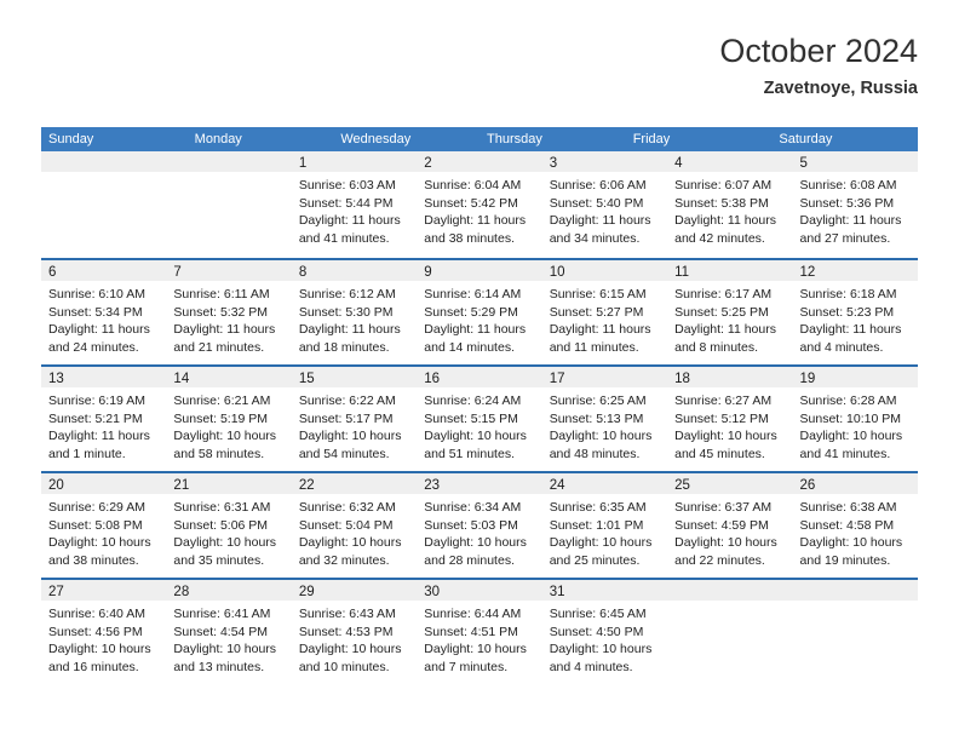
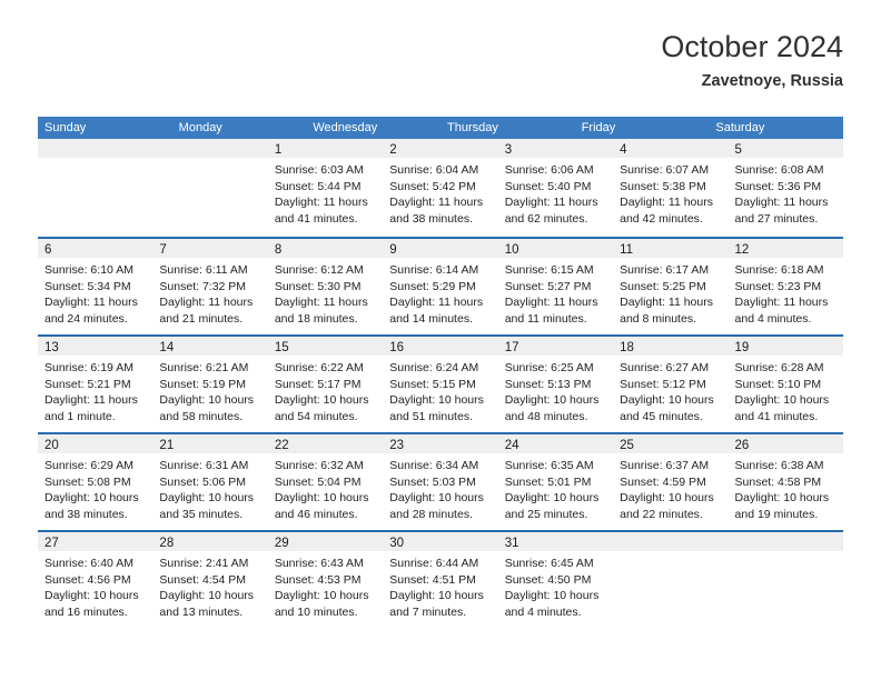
  October 2024
  Zavetnoye, Russia
  Sunday
  Monday
  Wednesday
  Thursday
  Friday
  Saturday
  1
  Sunrise: 6:03 AM
  Sunset: 5:44 PM
  Daylight: 11 hours
  and 41 minutes.
  2
  Sunrise: 6:04 AM
  Sunset: 5:42 PM
  Daylight: 11 hours
  and 38 minutes.
  3
  Sunrise: 6:06 AM
  Sunset: 5:40 PM
  Daylight: 11 hours
- and 34 minutes.
+ and 62 minutes.
  4
  Sunrise: 6:07 AM
  Sunset: 5:38 PM
  Daylight: 11 hours
  and 42 minutes.
  5
  Sunrise: 6:08 AM
  Sunset: 5:36 PM
  Daylight: 11 hours
  and 27 minutes.
  6
  Sunrise: 6:10 AM
  Sunset: 5:34 PM
  Daylight: 11 hours
  and 24 minutes.
  7
  Sunrise: 6:11 AM
- Sunset: 5:32 PM
+ Sunset: 7:32 PM
  Daylight: 11 hours
  and 21 minutes.
  8
  Sunrise: 6:12 AM
  Sunset: 5:30 PM
  Daylight: 11 hours
  and 18 minutes.
  9
  Sunrise: 6:14 AM
  Sunset: 5:29 PM
  Daylight: 11 hours
  and 14 minutes.
  10
  Sunrise: 6:15 AM
  Sunset: 5:27 PM
  Daylight: 11 hours
  and 11 minutes.
  11
  Sunrise: 6:17 AM
  Sunset: 5:25 PM
  Daylight: 11 hours
  and 8 minutes.
  12
  Sunrise: 6:18 AM
  Sunset: 5:23 PM
  Daylight: 11 hours
  and 4 minutes.
  13
  Sunrise: 6:19 AM
  Sunset: 5:21 PM
  Daylight: 11 hours
  and 1 minute.
  14
  Sunrise: 6:21 AM
  Sunset: 5:19 PM
  Daylight: 10 hours
  and 58 minutes.
  15
  Sunrise: 6:22 AM
  Sunset: 5:17 PM
  Daylight: 10 hours
  and 54 minutes.
  16
  Sunrise: 6:24 AM
  Sunset: 5:15 PM
  Daylight: 10 hours
  and 51 minutes.
  17
  Sunrise: 6:25 AM
  Sunset: 5:13 PM
  Daylight: 10 hours
  and 48 minutes.
  18
  Sunrise: 6:27 AM
  Sunset: 5:12 PM
  Daylight: 10 hours
  and 45 minutes.
  19
  Sunrise: 6:28 AM
- Sunset: 10:10 PM
+ Sunset: 5:10 PM
  Daylight: 10 hours
  and 41 minutes.
  20
  Sunrise: 6:29 AM
  Sunset: 5:08 PM
  Daylight: 10 hours
  and 38 minutes.
  21
  Sunrise: 6:31 AM
  Sunset: 5:06 PM
  Daylight: 10 hours
  and 35 minutes.
  22
  Sunrise: 6:32 AM
  Sunset: 5:04 PM
  Daylight: 10 hours
- and 32 minutes.
+ and 46 minutes.
  23
  Sunrise: 6:34 AM
  Sunset: 5:03 PM
  Daylight: 10 hours
  and 28 minutes.
  24
  Sunrise: 6:35 AM
- Sunset: 1:01 PM
+ Sunset: 5:01 PM
  Daylight: 10 hours
  and 25 minutes.
  25
  Sunrise: 6:37 AM
  Sunset: 4:59 PM
  Daylight: 10 hours
  and 22 minutes.
  26
  Sunrise: 6:38 AM
  Sunset: 4:58 PM
  Daylight: 10 hours
  and 19 minutes.
  27
  Sunrise: 6:40 AM
  Sunset: 4:56 PM
  Daylight: 10 hours
  and 16 minutes.
  28
- Sunrise: 6:41 AM
+ Sunrise: 2:41 AM
  Sunset: 4:54 PM
  Daylight: 10 hours
  and 13 minutes.
  29
  Sunrise: 6:43 AM
  Sunset: 4:53 PM
  Daylight: 10 hours
  and 10 minutes.
  30
  Sunrise: 6:44 AM
  Sunset: 4:51 PM
  Daylight: 10 hours
  and 7 minutes.
  31
  Sunrise: 6:45 AM
  Sunset: 4:50 PM
  Daylight: 10 hours
  and 4 minutes.
